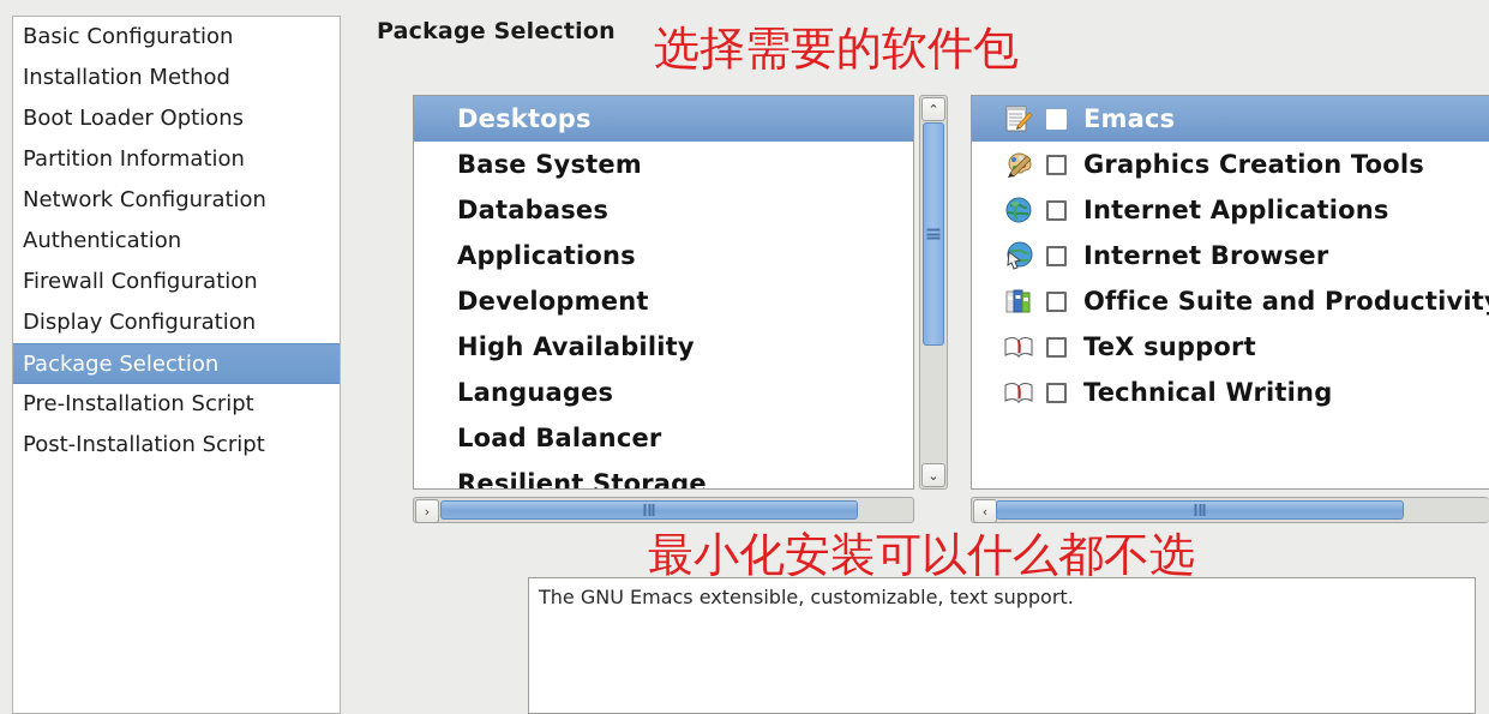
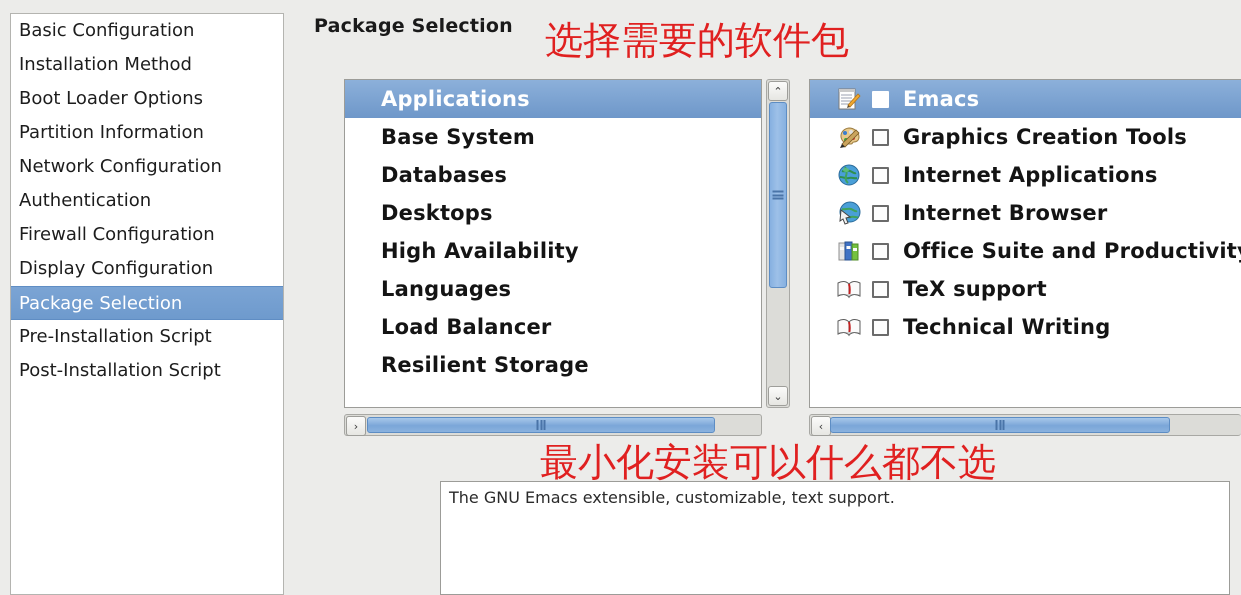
  Basic Configuration
  Installation Method
  Boot Loader Options
  Partition Information
  Network Configuration
  Authentication
  Firewall Configuration
  Display Configuration
  Package Selection
  Pre-Installation Script
  Post-Installation Script
  Package Selection
  选择需要的软件包
  最小化安装可以什么都不选
- Desktops
+ Applications
  Base System
  Databases
- Applications
+ Desktops
- Development
  High Availability
  Languages
  Load Balancer
  Resilient Storage
  ⌃
  ⌄
  ›
  Emacs
  Graphics Creation Tools
  Internet Applications
  Internet Browser
  Office Suite and Productivit
  TeX support
  Technical Writing
  ‹
  The GNU Emacs extensible, customizable, text support.
